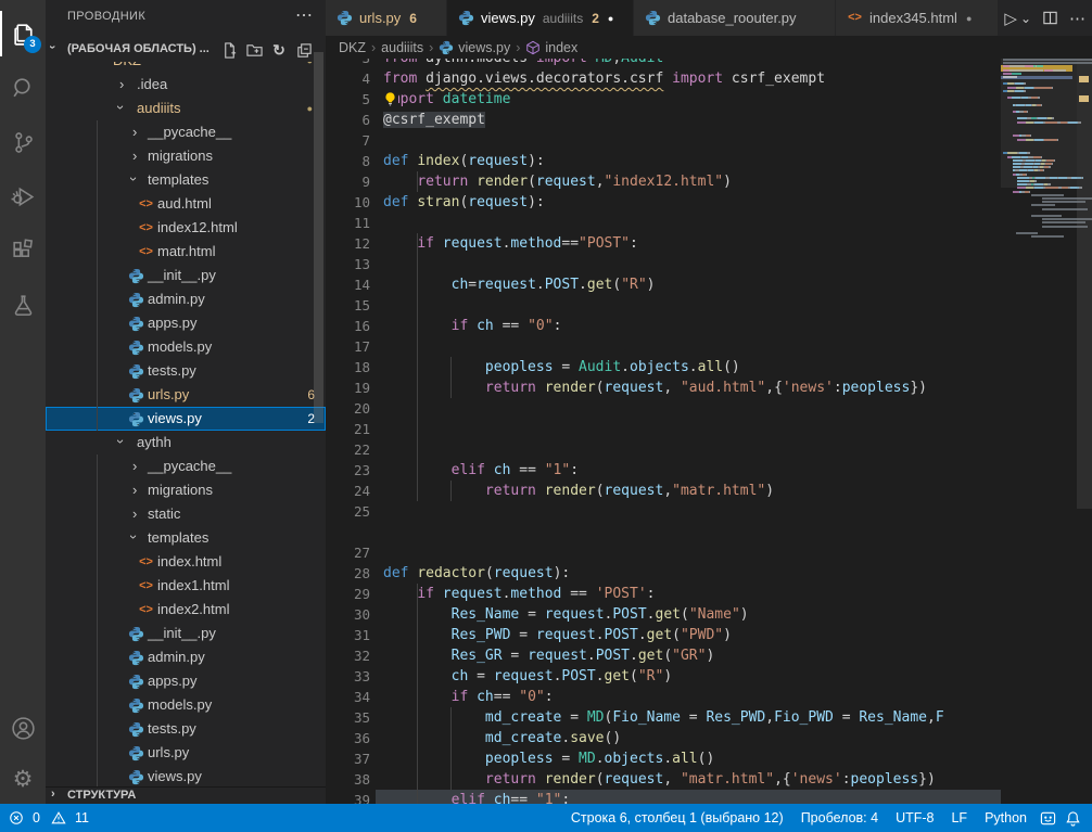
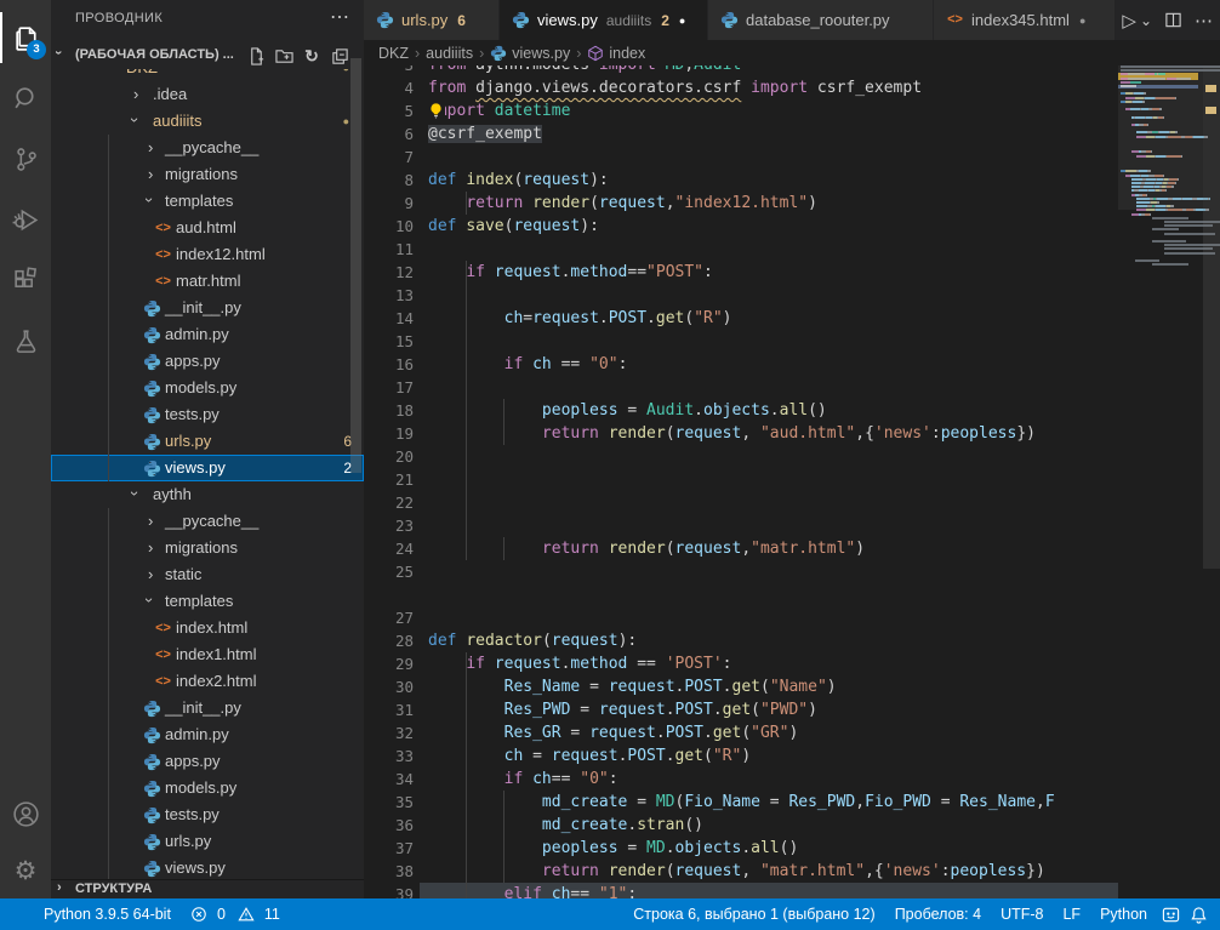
  3
  ⚙
  ПРОВОДНИК
  ⋯
  (РАБОЧАЯ ОБЛАСТЬ) ...
  ↻
  ›
  .idea
  audiiits
  ●
  ›
  __pycache__
  ›
  migrations
  templates
  <>
  aud.html
  <>
  index12.html
  <>
  matr.html
  __init__.py
  admin.py
  apps.py
  models.py
  tests.py
  urls.py
  6
  views.py
  2
  aythh
  ›
  __pycache__
  ›
  migrations
  ›
  static
  templates
  <>
  index.html
  <>
  index1.html
  <>
  index2.html
  __init__.py
  admin.py
  apps.py
  models.py
  tests.py
  urls.py
  views.py
  ›
  СТРУКТУРА
  urls.py
  6
  views.py
  audiiits
  2
  ●
  database_roouter.py
  <>
  index345.html
  ●
  ▷
  ⌄
  ⋯
  DKZ
  ›
  audiiits
  ›
  views.py
  ›
  index
  4
  from django.views.decorators.csrf import csrf_exempt
  5
  port datetime
  6
  @csrf_exempt
  7
  8
  def index(request):
  9
  return render(request,"index12.html")
  10
- def stran(request):
+ def save(request):
  11
  12
  if request.method=="POST":
  13
  14
  ch=request.POST.get("R")
  15
  16
  if ch == "0":
  17
  18
  peopless = Audit.objects.all()
  19
  return render(request, "aud.html",{'news':peopless})
  20
  21
  22
  23
- elif ch == "1":
  24
  return render(request,"matr.html")
  25
  27
  28
  def redactor(request):
  29
  if request.method == 'POST':
  30
  Res_Name = request.POST.get("Name")
  31
  Res_PWD = request.POST.get("PWD")
  32
  Res_GR = request.POST.get("GR")
  33
  ch = request.POST.get("R")
  34
  if ch== "0":
  35
  md_create = MD(Fio_Name = Res_PWD,Fio_PWD = Res_Name,F
  36
- md_create.save()
+ md_create.stran()
  37
  peopless = MD.objects.all()
  38
  return render(request, "matr.html",{'news':peopless})
  39
  elif ch== "1":
+ Python 3.9.5 64-bit
  0
  11
- Строка 6, столбец 1 (выбрано 12)
+ Строка 6, выбрано 1 (выбрано 12)
  Пробелов: 4
  UTF-8
  LF
  Python
